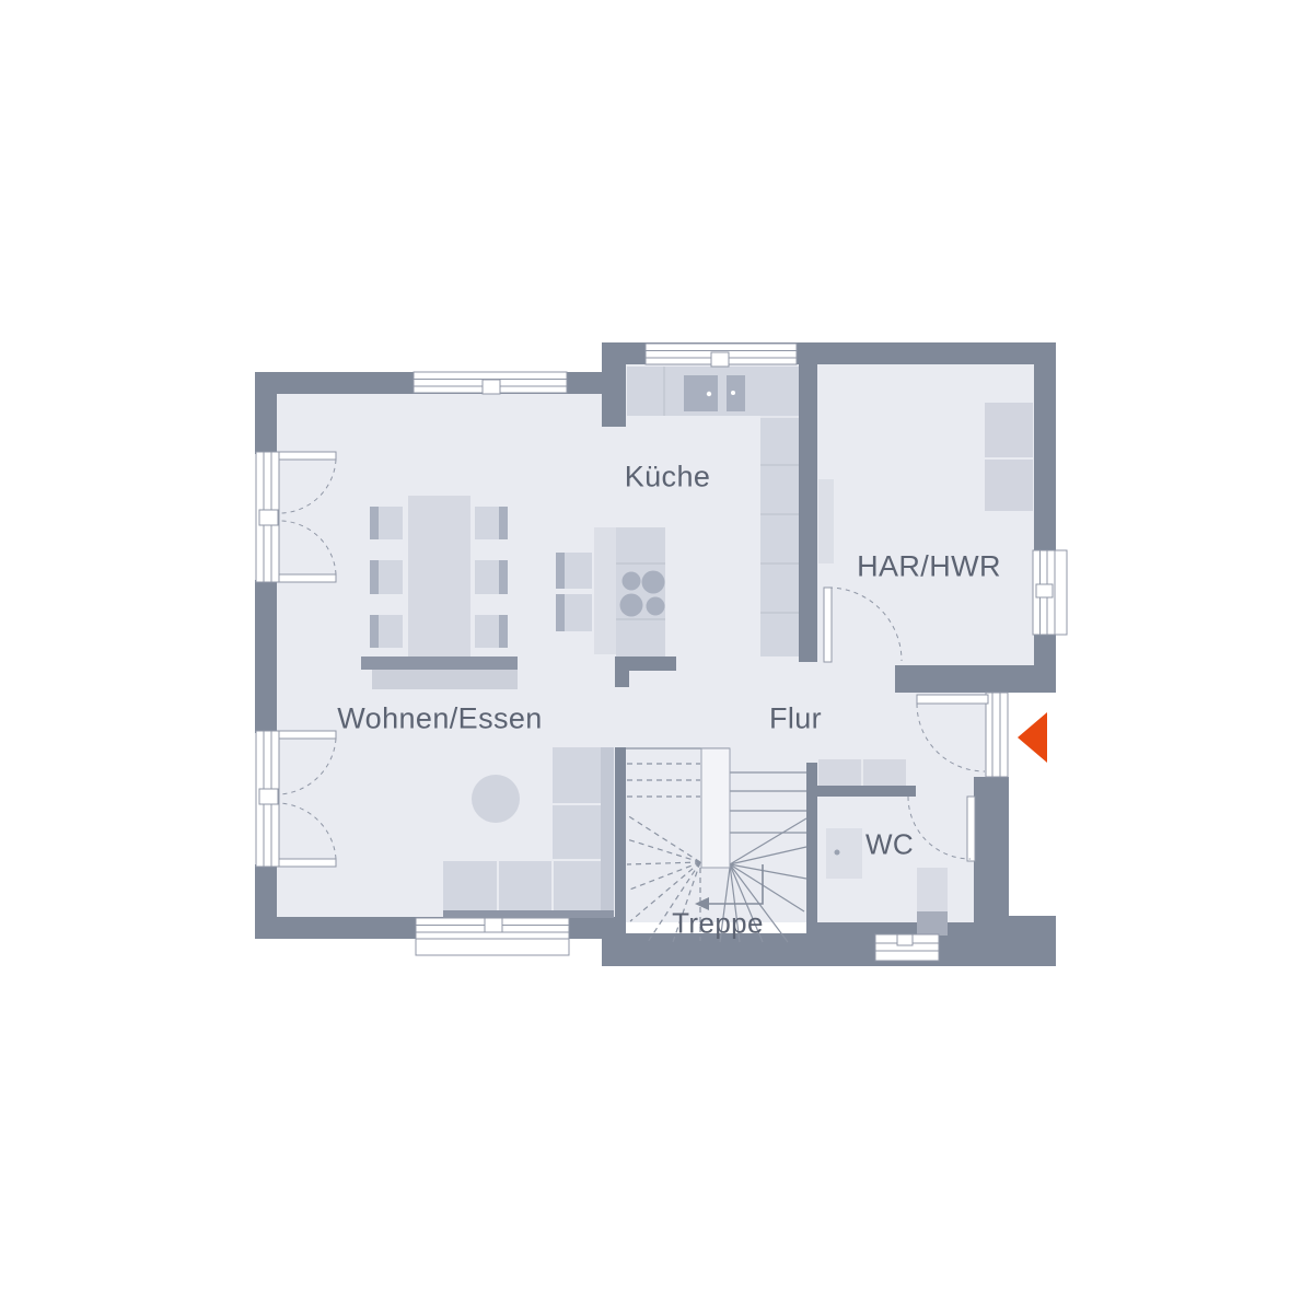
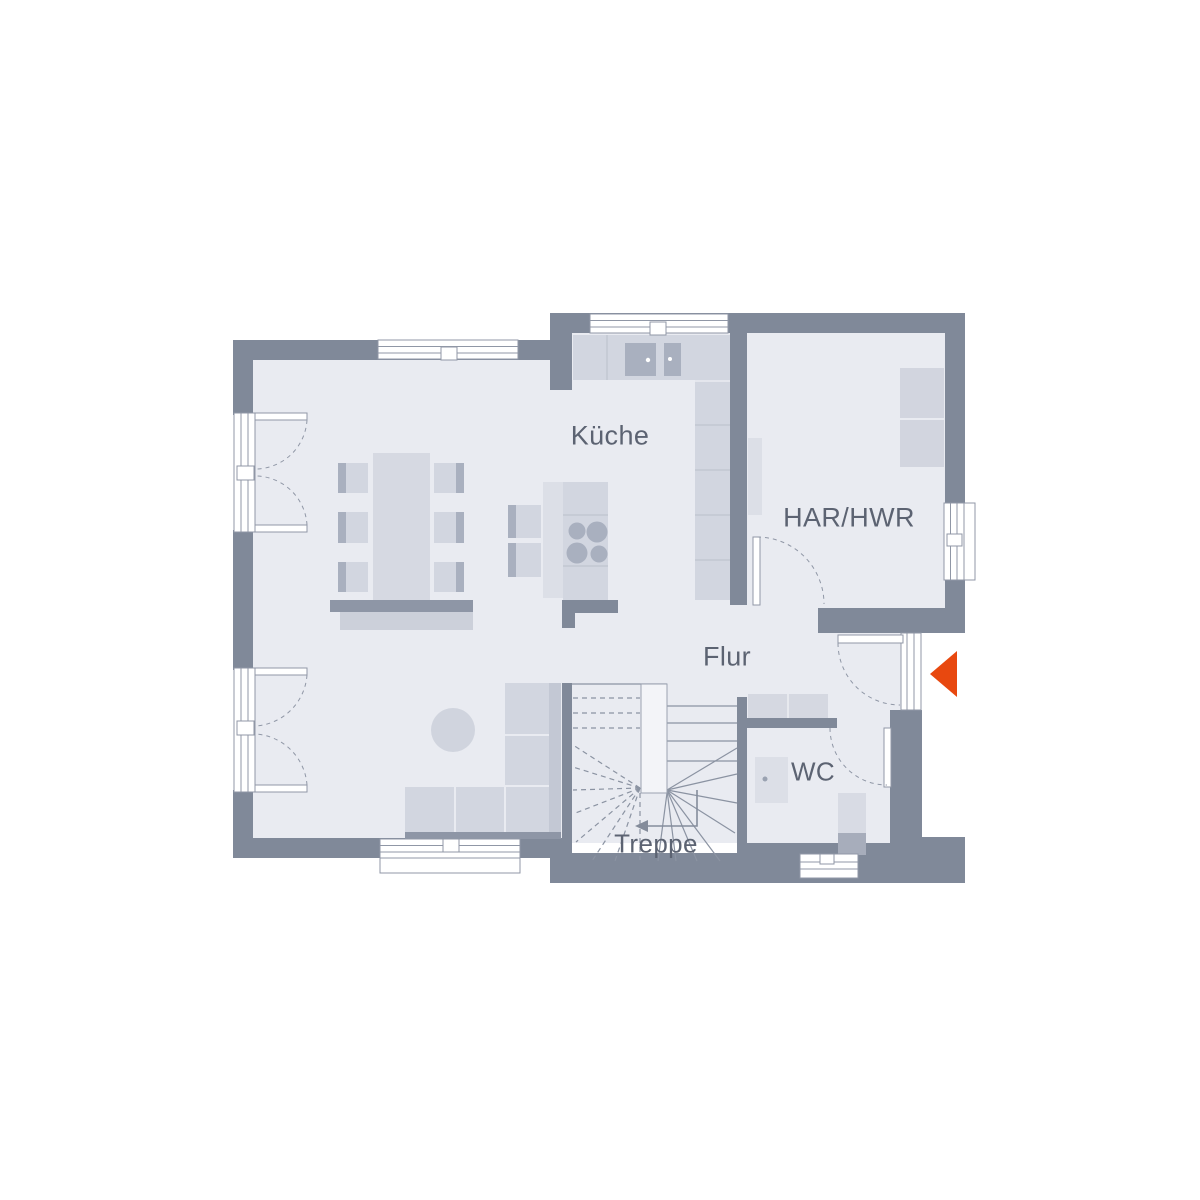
  Küche
  HAR/HWR
- Wohnen/Essen
  Flur
  WC
  Treppe
